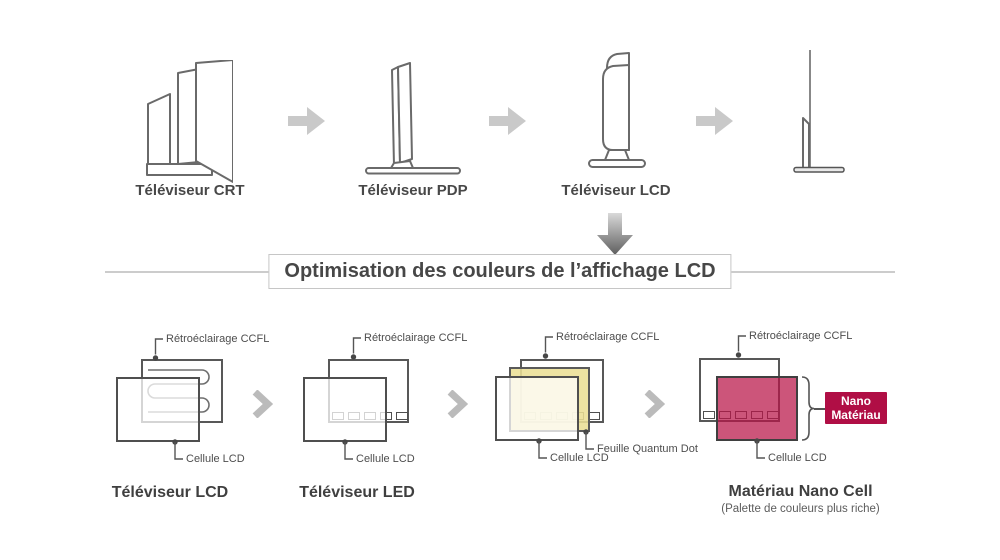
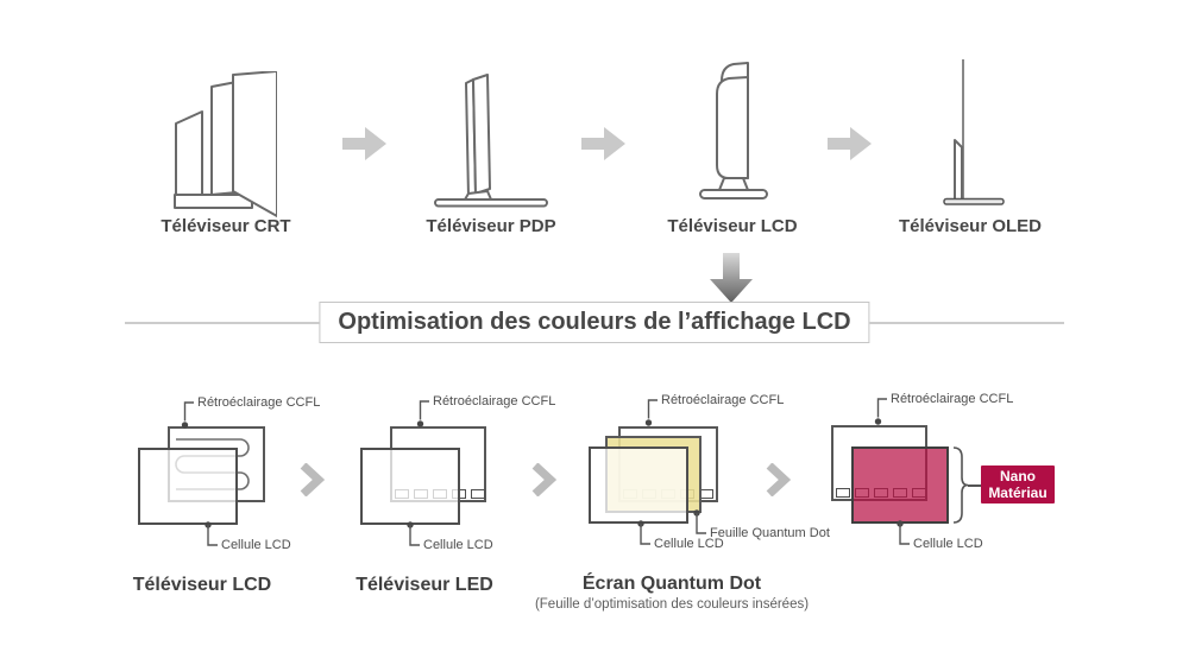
  Téléviseur CRT
  Téléviseur PDP
  Téléviseur LCD
+ Téléviseur OLED
  Optimisation des couleurs de l’affichage LCD
  Rétroéclairage CCFL
  Cellule LCD
  Téléviseur LCD
  Rétroéclairage CCFL
  Cellule LCD
  Téléviseur LED
  Rétroéclairage CCFL
  Feuille Quantum Dot
  Cellule LCD
+ Écran Quantum Dot
+ (Feuille d’optimisation des couleurs insérées)
  Nano Matériau
  Rétroéclairage CCFL
  Cellule LCD
- Matériau Nano Cell
- (Palette de couleurs plus riche)
